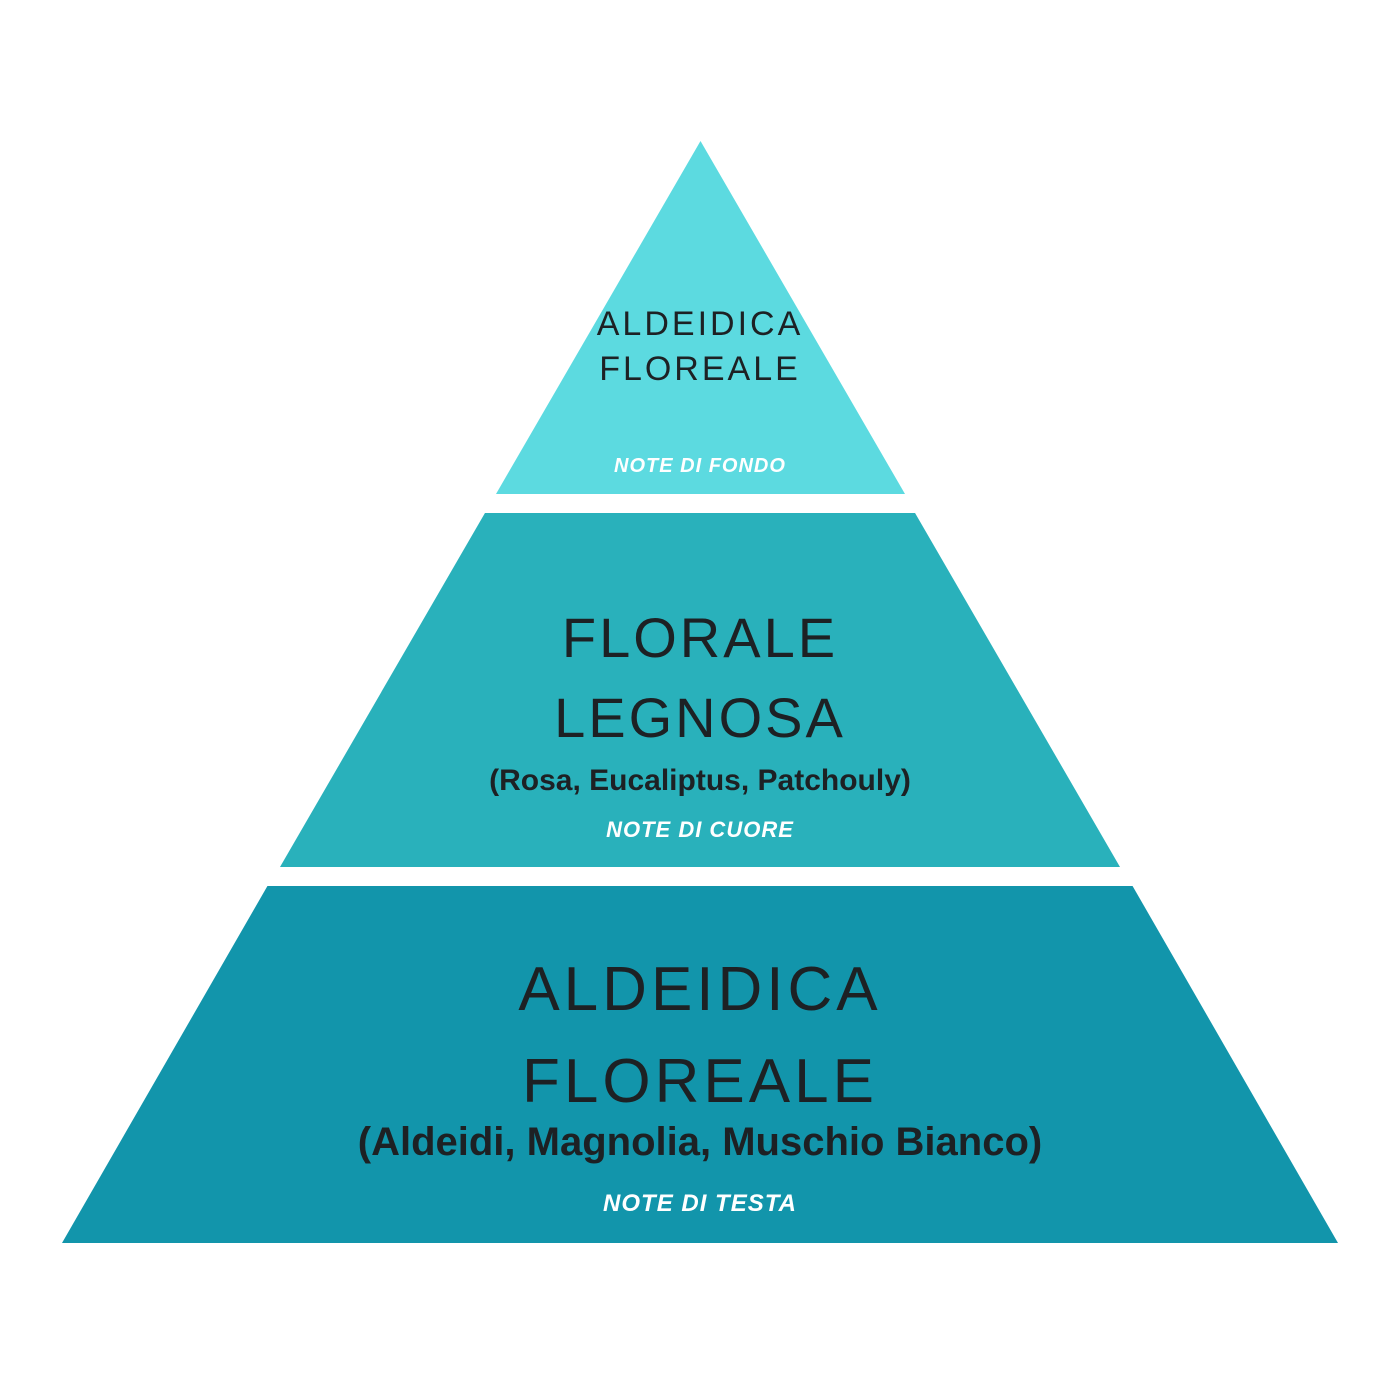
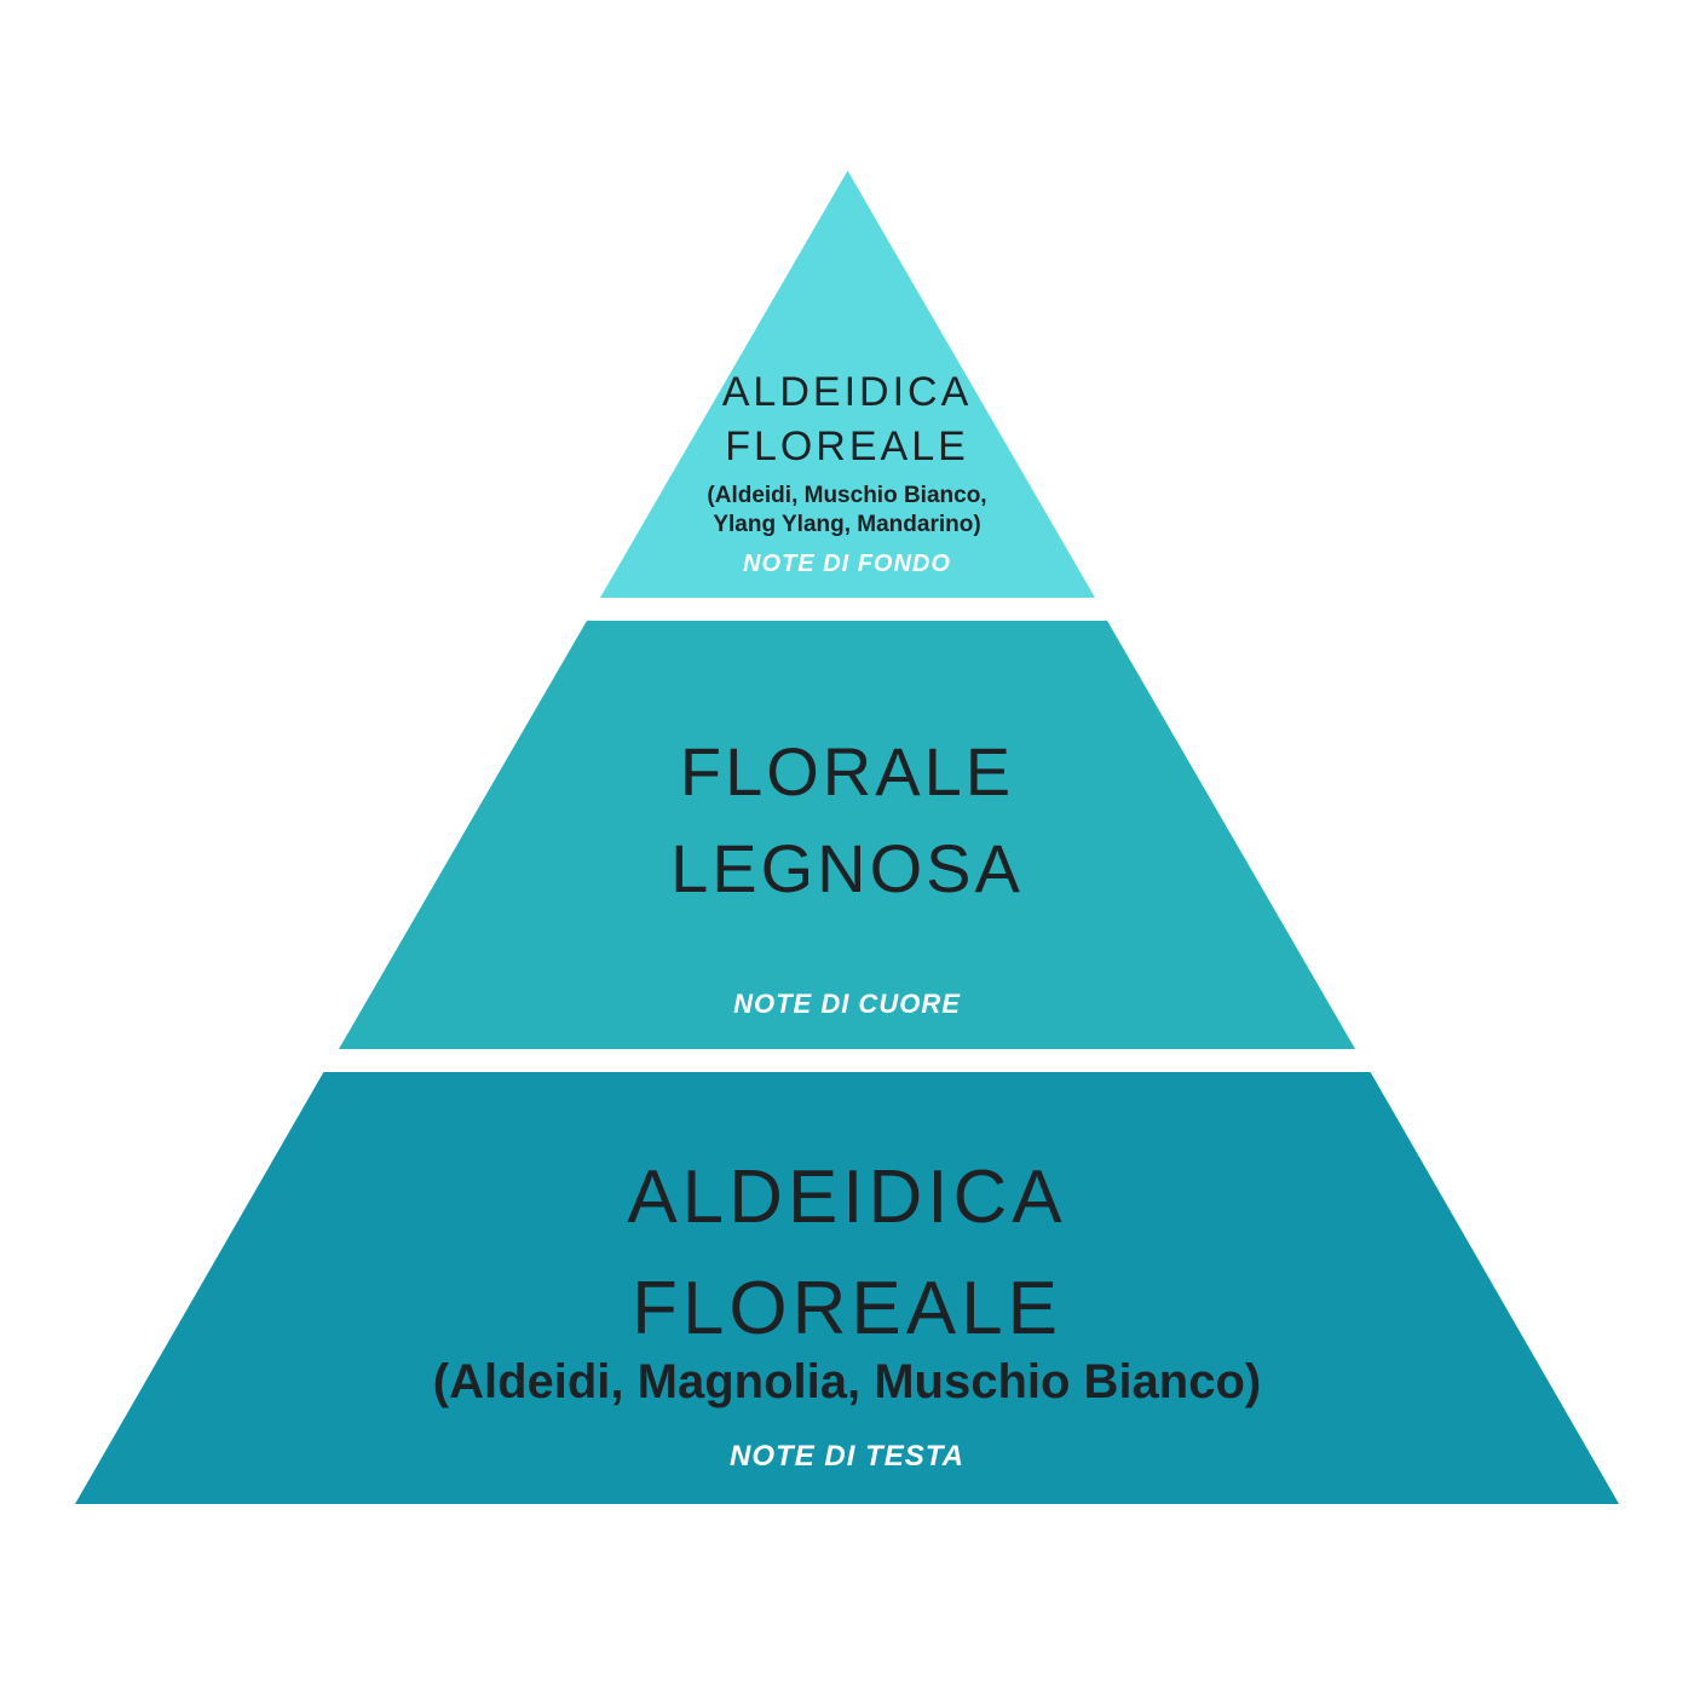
  ALDEIDICA
  FLOREALE
+ (Aldeidi, Muschio Bianco,
+ Ylang Ylang, Mandarino)
  NOTE DI FONDO
  FLORALE
  LEGNOSA
- (Rosa, Eucaliptus, Patchouly)
  NOTE DI CUORE
  ALDEIDICA
  FLOREALE
  (Aldeidi, Magnolia, Muschio Bianco)
  NOTE DI TESTA
